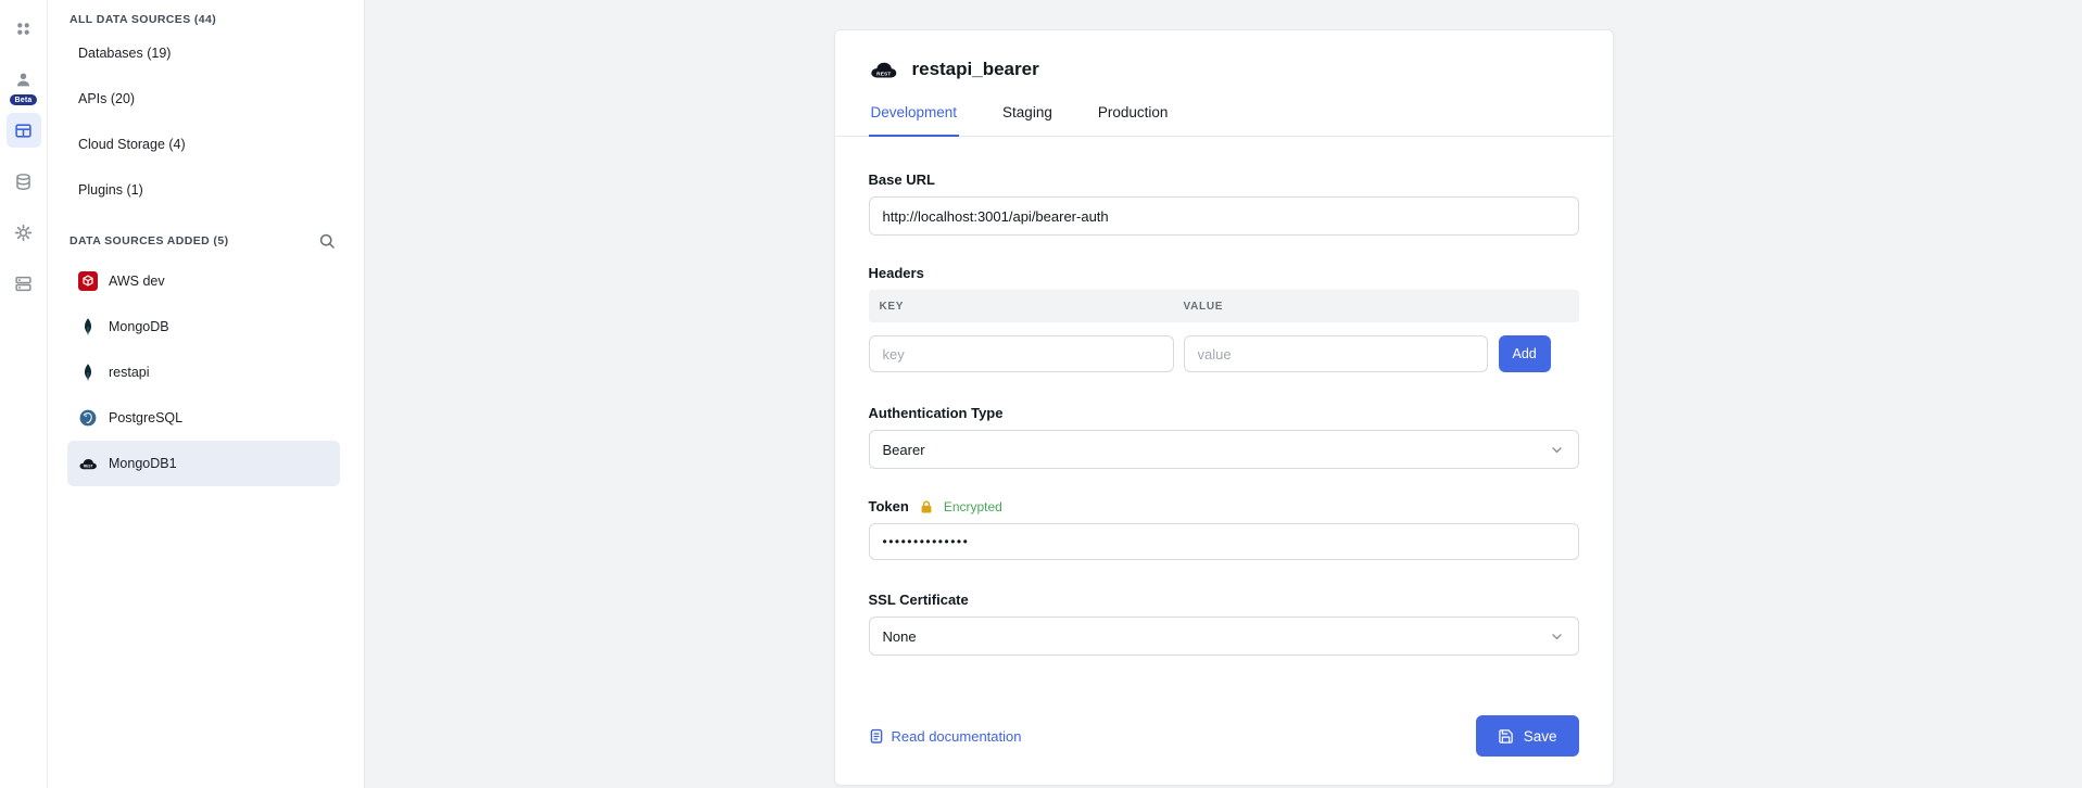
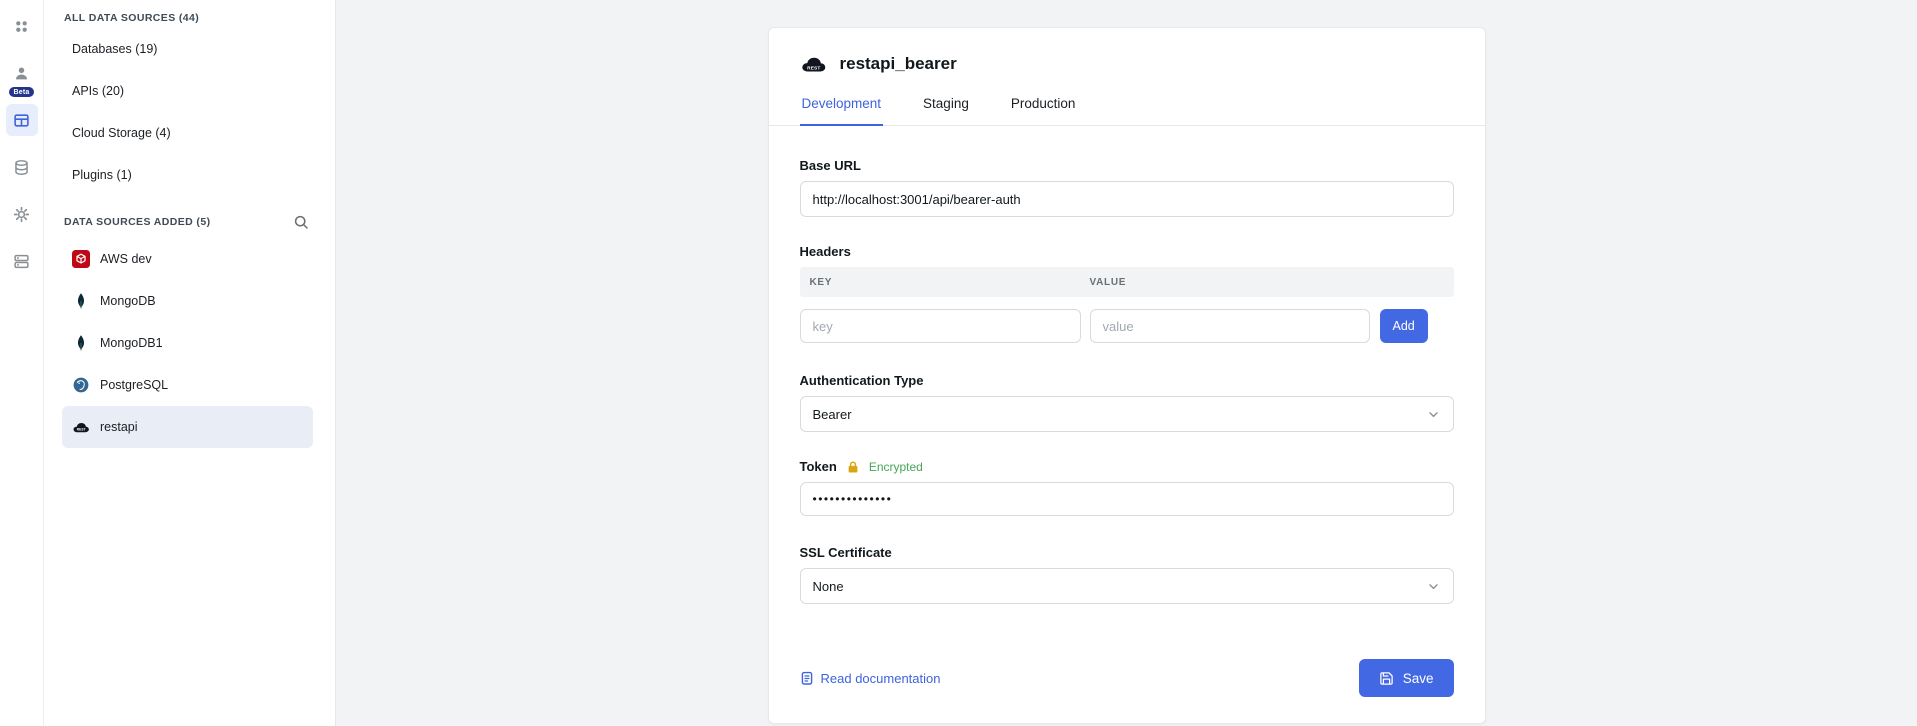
  ALL DATA SOURCES (44)
  Databases (19)
  APIs (20)
  Cloud Storage (4)
  Plugins (1)
  DATA SOURCES ADDED (5)
  AWS dev
  MongoDB
- restapi
+ MongoDB1
  PostgreSQL
- MongoDB1
+ restapi
  restapi_bearer
  Development
  Staging
  Production
  Base URL
  http://localhost:3001/api/bearer-auth
  Headers
  KEY
  VALUE
  key
  value
  Add
  Authentication Type
  Bearer
  Token
  Encrypted
  ••••••••••••••
  SSL Certificate
  None
  Read documentation
  Save
